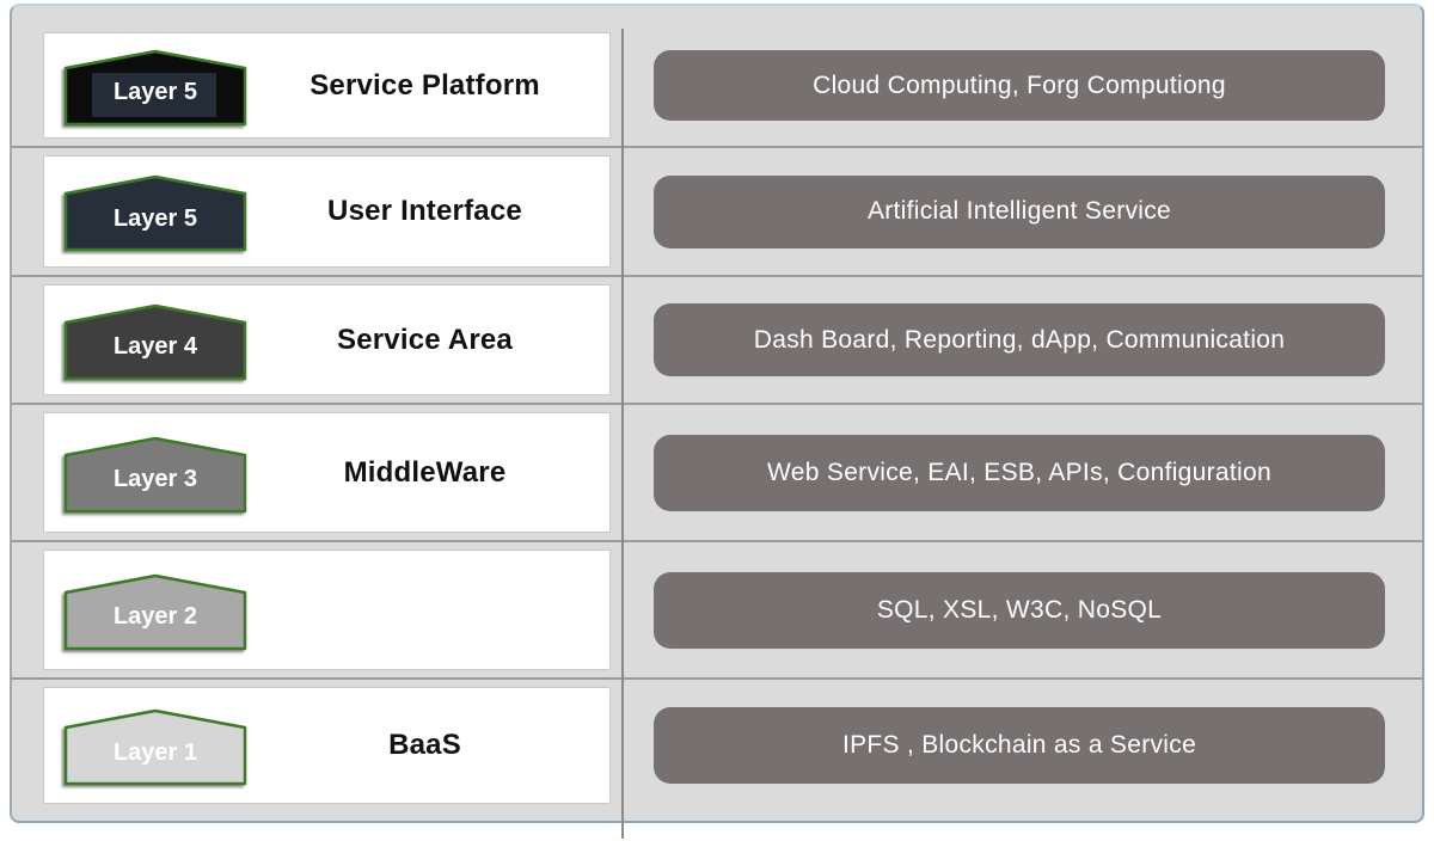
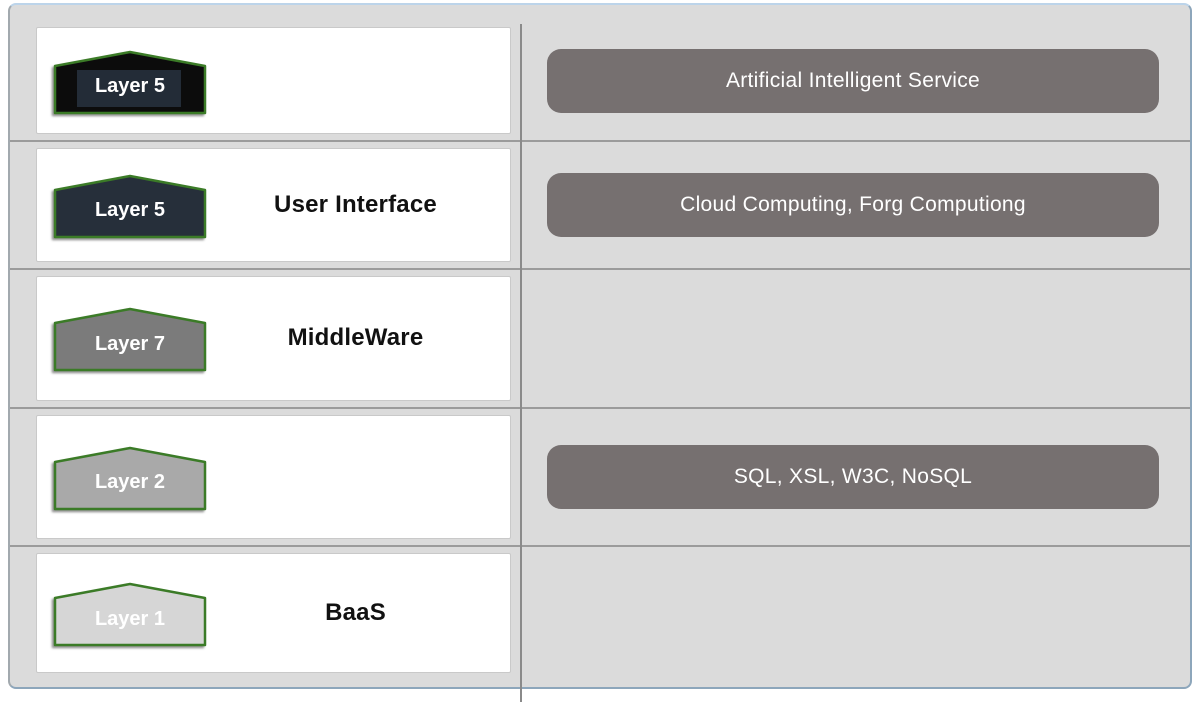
  Layer 5
- Service Platform
- Cloud Computing, Forg Computiong
+ Artificial Intelligent Service
  Layer 5
  User Interface
- Artificial Intelligent Service
+ Cloud Computing, Forg Computiong
- Layer 4
- Service Area
- Dash Board, Reporting, dApp, Communication
- Layer 3
+ Layer 7
  MiddleWare
- Web Service, EAI, ESB, APIs, Configuration
  Layer 2
  SQL, XSL, W3C, NoSQL
  Layer 1
  BaaS
- IPFS , Blockchain as a Service
